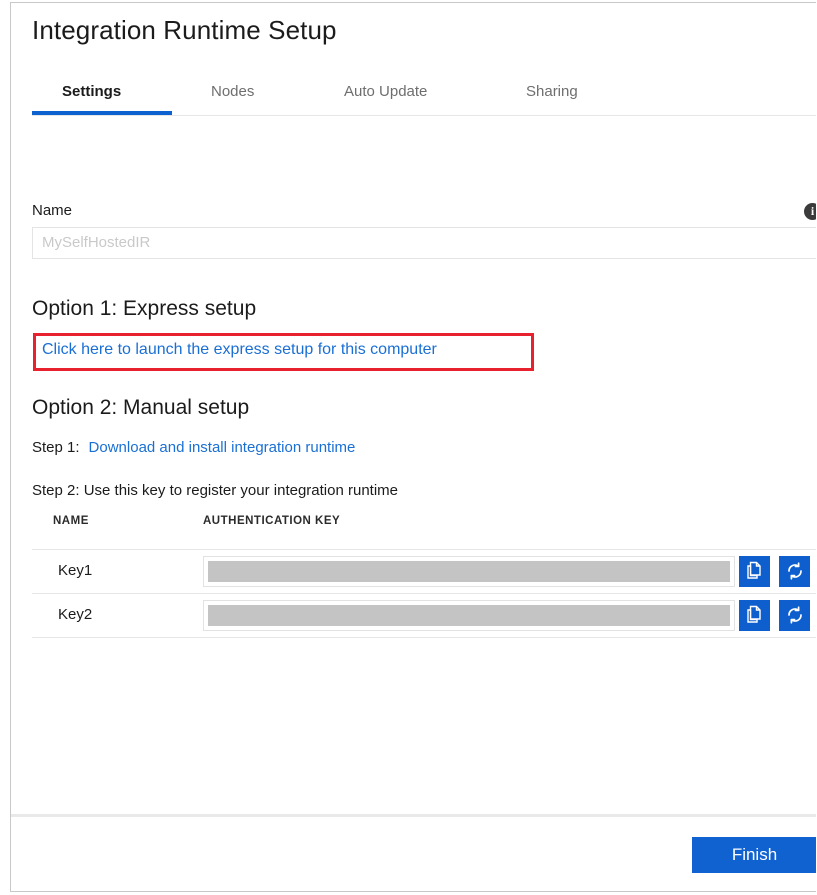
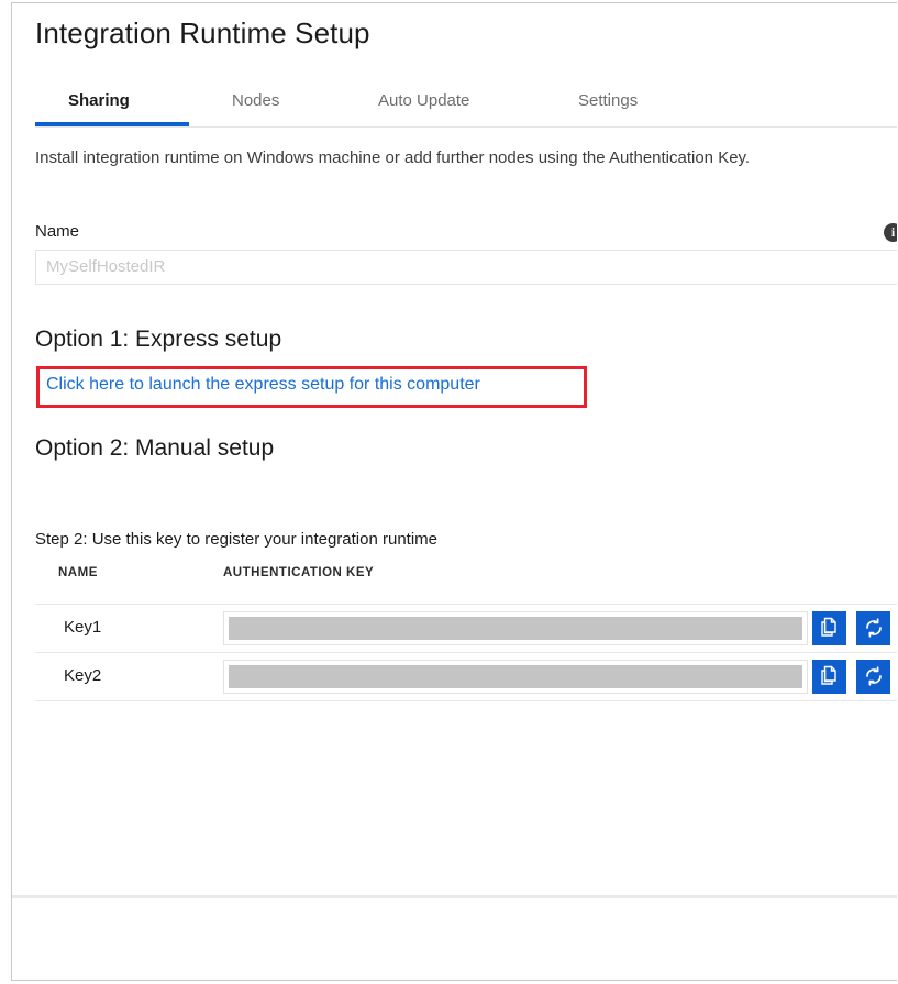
  Integration Runtime Setup
- Settings
+ Sharing
  Nodes
  Auto Update
- Sharing
+ Settings
+ Install integration runtime on Windows machine or add further nodes using the Authentication Key.
  Name
  i
  MySelfHostedIR
  Option 1: Express setup
  Click here to launch the express setup for this computer
  Option 2: Manual setup
- Step 1: Download and install integration runtime
  Step 2: Use this key to register your integration runtime
  NAME
  AUTHENTICATION KEY
  Key1
  Key2
- Finish
